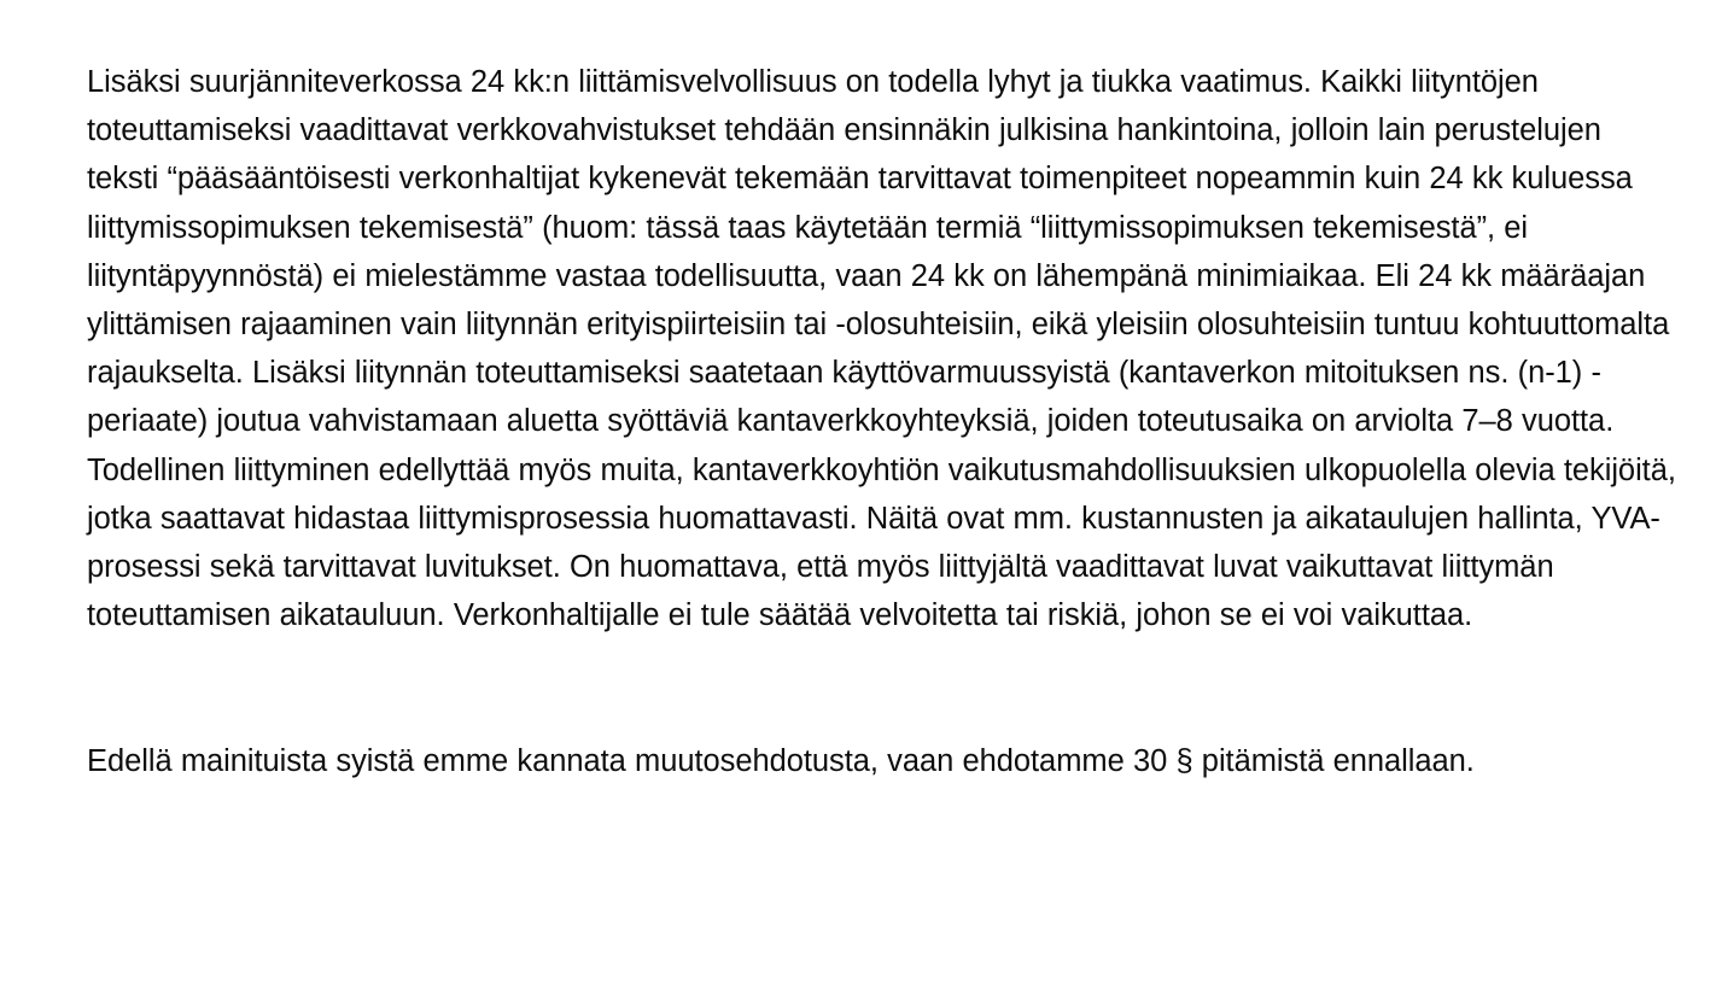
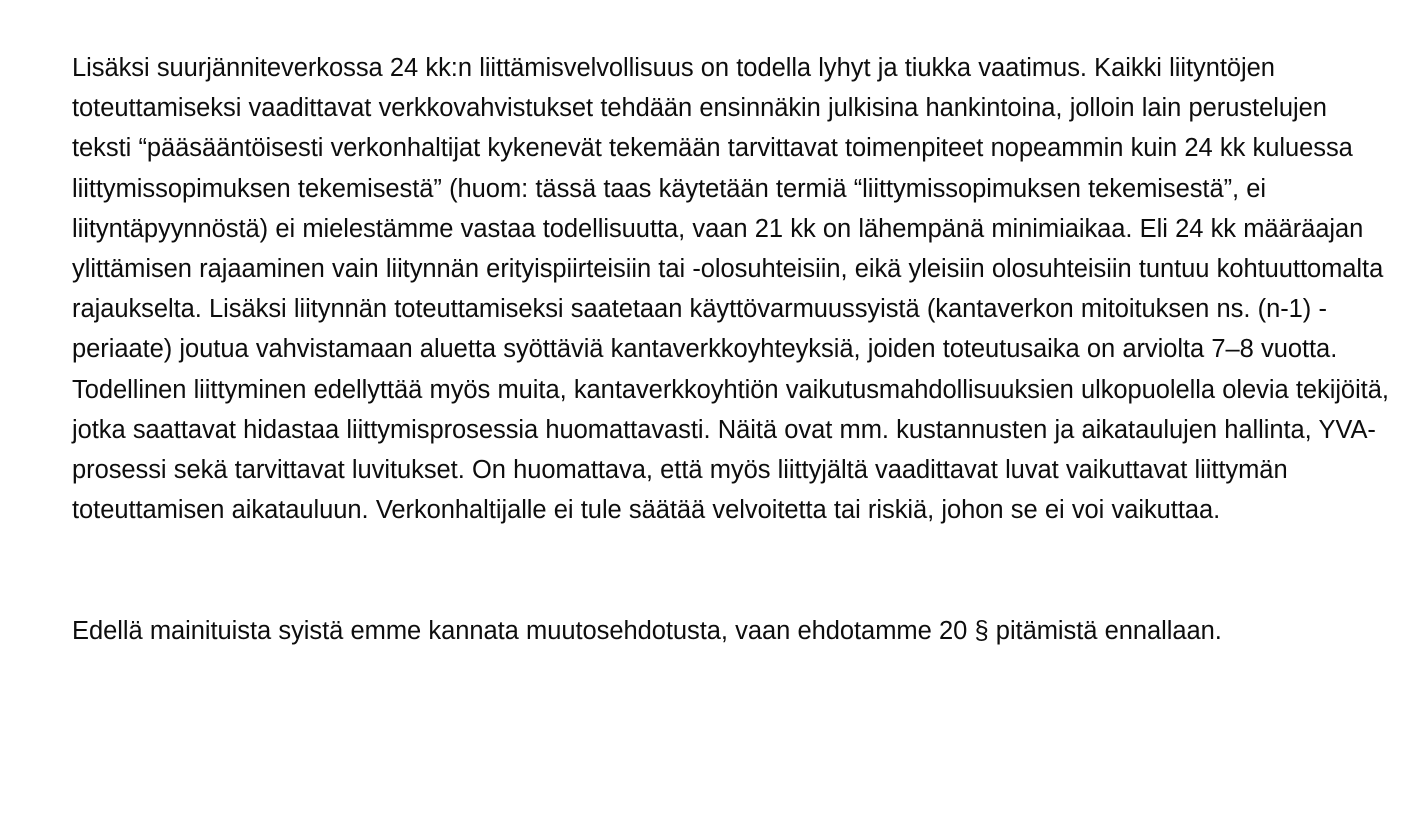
- Lisäksi suurjänniteverkossa 24 kk:n liittämisvelvollisuus on todella lyhyt ja tiukka vaatimus. Kaikki liityntöjen toteuttamiseksi vaadittavat verkkovahvistukset tehdään ensinnäkin julkisina hankintoina, jolloin lain perustelujen teksti “pääsääntöisesti verkonhaltijat kykenevät tekemään tarvittavat toimenpiteet nopeammin kuin 24 kk kuluessa liittymissopimuksen tekemisestä” (huom: tässä taas käytetään termiä “liittymissopimuksen tekemisestä”, ei liityntäpyynnöstä) ei mielestämme vastaa todellisuutta, vaan 24 kk on lähempänä minimiaikaa. Eli 24 kk määräajan ylittämisen rajaaminen vain liitynnän erityispiirteisiin tai -olosuhteisiin, eikä yleisiin olosuhteisiin tuntuu kohtuuttomalta rajaukselta. Lisäksi liitynnän toteuttamiseksi saatetaan käyttövarmuussyistä (kantaverkon mitoituksen ns. (n-1) -periaate) joutua vahvistamaan aluetta syöttäviä kantaverkkoyhteyksiä, joiden toteutusaika on arviolta 7–8 vuotta. Todellinen liittyminen edellyttää myös muita, kantaverkkoyhtiön vaikutusmahdollisuuksien ulkopuolella olevia tekijöitä, jotka saattavat hidastaa liittymisprosessia huomattavasti. Näitä ovat mm. kustannusten ja aikataulujen hallinta, YVA-prosessi sekä tarvittavat luvitukset. On huomattava, että myös liittyjältä vaadittavat luvat vaikuttavat liittymän toteuttamisen aikatauluun. Verkonhaltijalle ei tule säätää velvoitetta tai riskiä, johon se ei voi vaikuttaa.
+ Lisäksi suurjänniteverkossa 24 kk:n liittämisvelvollisuus on todella lyhyt ja tiukka vaatimus. Kaikki liityntöjen toteuttamiseksi vaadittavat verkkovahvistukset tehdään ensinnäkin julkisina hankintoina, jolloin lain perustelujen teksti “pääsääntöisesti verkonhaltijat kykenevät tekemään tarvittavat toimenpiteet nopeammin kuin 24 kk kuluessa liittymissopimuksen tekemisestä” (huom: tässä taas käytetään termiä “liittymissopimuksen tekemisestä”, ei liityntäpyynnöstä) ei mielestämme vastaa todellisuutta, vaan 21 kk on lähempänä minimiaikaa. Eli 24 kk määräajan ylittämisen rajaaminen vain liitynnän erityispiirteisiin tai -olosuhteisiin, eikä yleisiin olosuhteisiin tuntuu kohtuuttomalta rajaukselta. Lisäksi liitynnän toteuttamiseksi saatetaan käyttövarmuussyistä (kantaverkon mitoituksen ns. (n-1) -periaate) joutua vahvistamaan aluetta syöttäviä kantaverkkoyhteyksiä, joiden toteutusaika on arviolta 7–8 vuotta. Todellinen liittyminen edellyttää myös muita, kantaverkkoyhtiön vaikutusmahdollisuuksien ulkopuolella olevia tekijöitä, jotka saattavat hidastaa liittymisprosessia huomattavasti. Näitä ovat mm. kustannusten ja aikataulujen hallinta, YVA-prosessi sekä tarvittavat luvitukset. On huomattava, että myös liittyjältä vaadittavat luvat vaikuttavat liittymän toteuttamisen aikatauluun. Verkonhaltijalle ei tule säätää velvoitetta tai riskiä, johon se ei voi vaikuttaa.
- Edellä mainituista syistä emme kannata muutosehdotusta, vaan ehdotamme 30 § pitämistä ennallaan.
+ Edellä mainituista syistä emme kannata muutosehdotusta, vaan ehdotamme 20 § pitämistä ennallaan.
